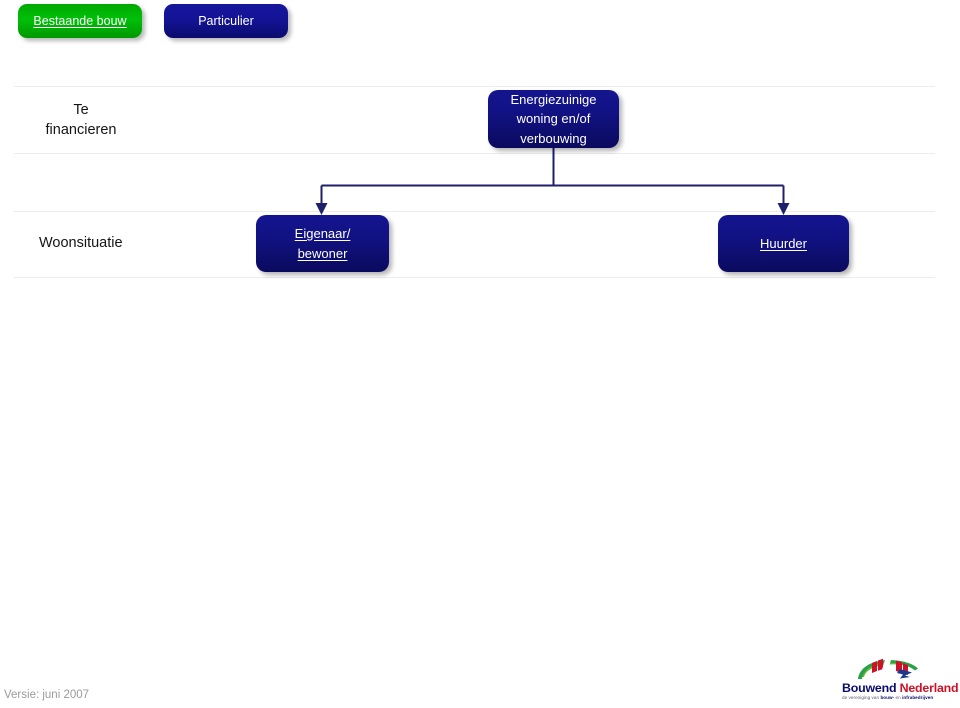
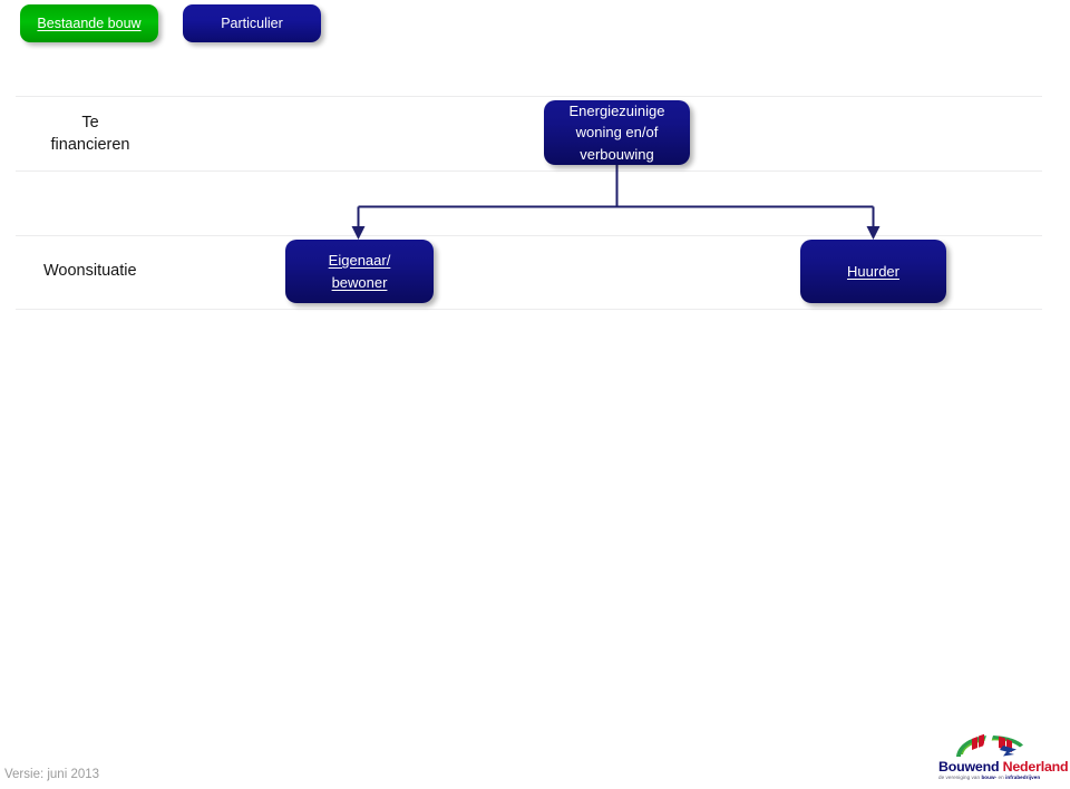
  Bestaande bouw
  Particulier
  Te
  financieren
  Woonsituatie
  Energiezuinige
  woning en/of
  verbouwing
  Eigenaar/
  bewoner
  Huurder
- Versie: juni 2007
+ Versie: juni 2013
  Bouwend Nederland
